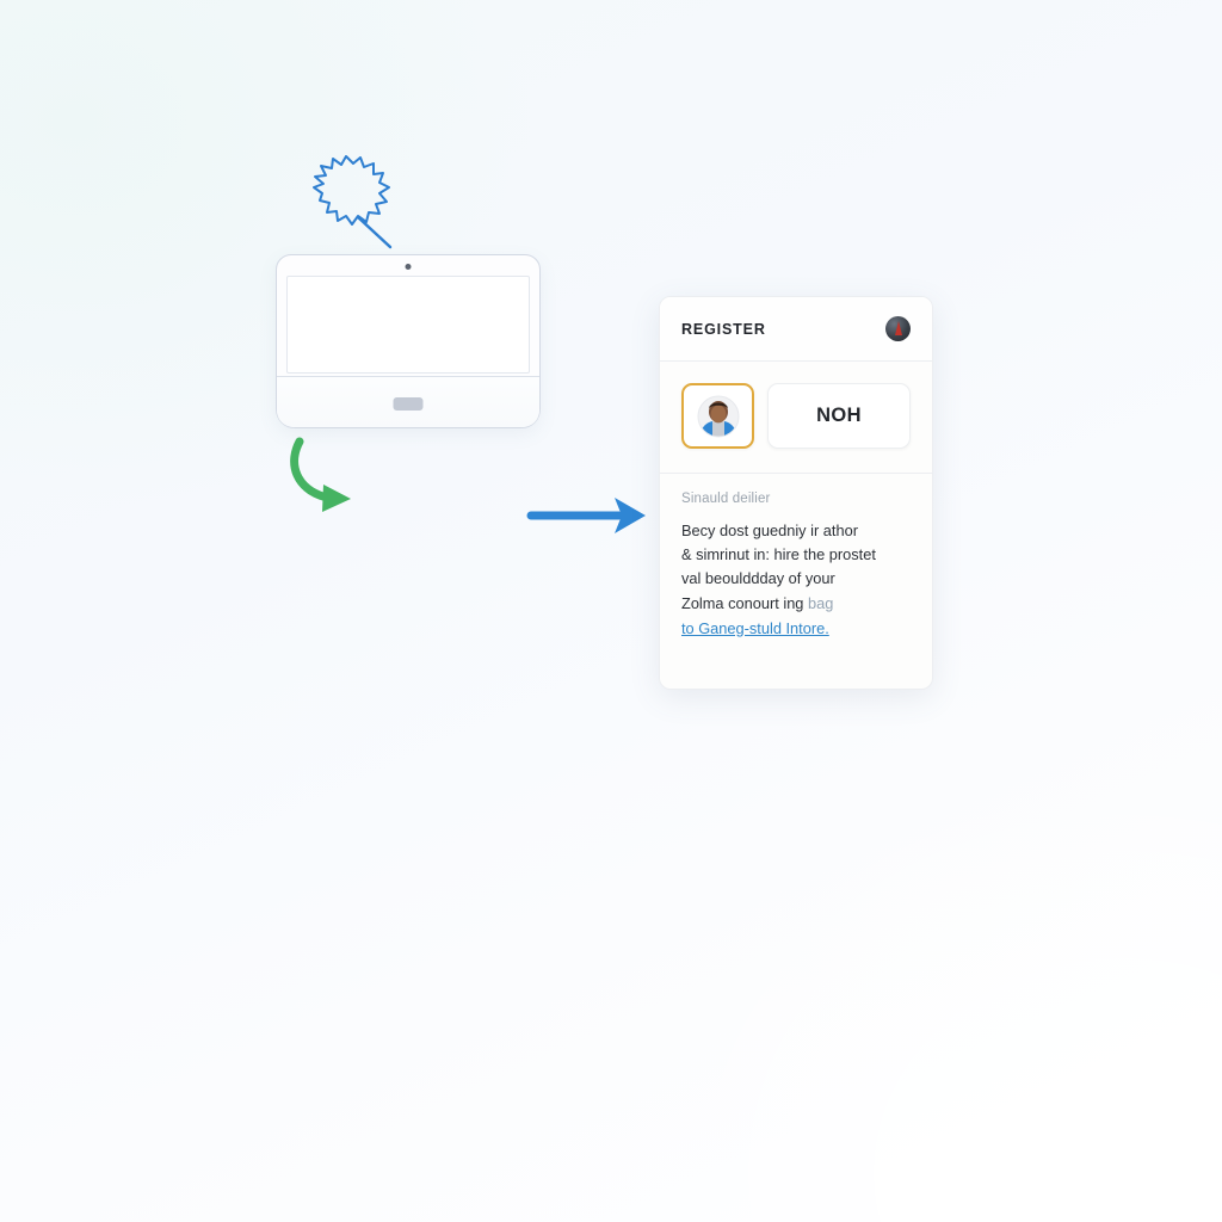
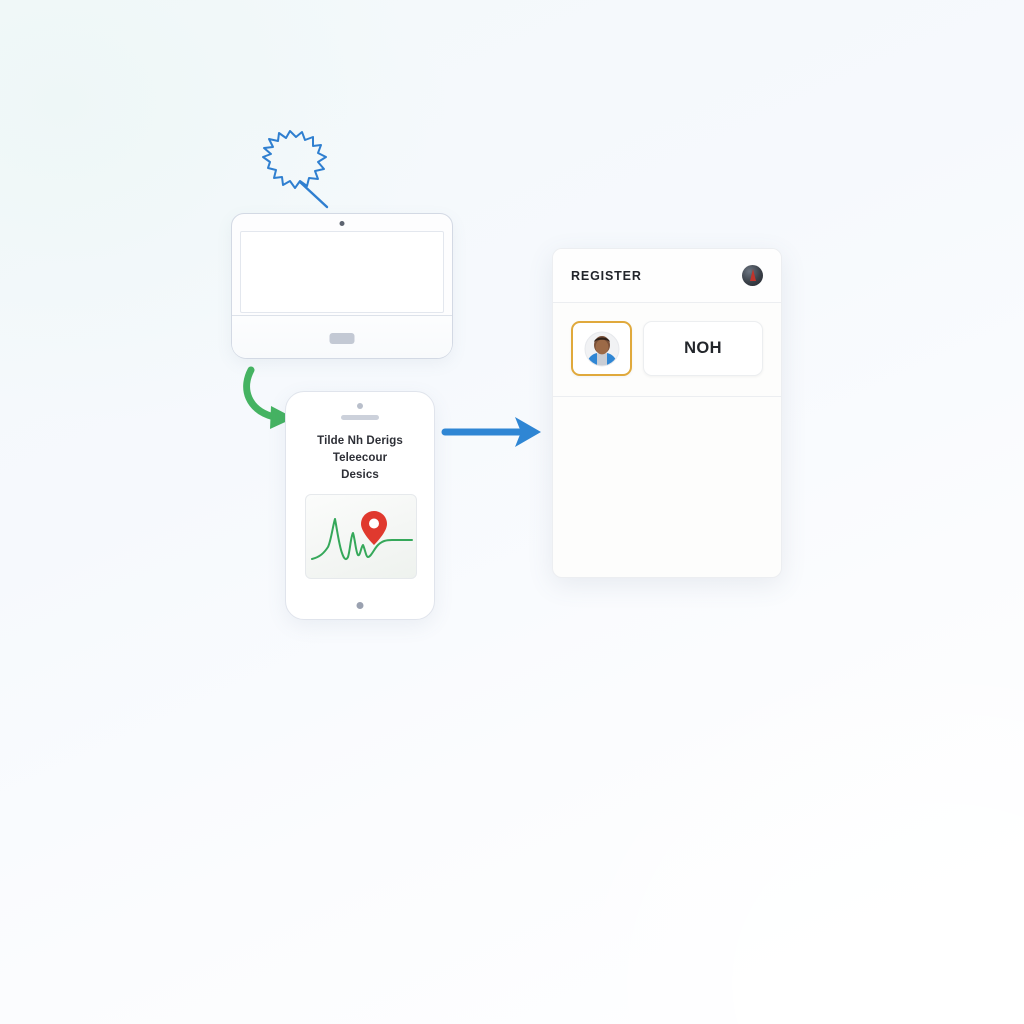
+ Tilde Nh Derigs
+ Teleecour
+ Desics
  REGISTER
  NOH
- Sinauld deilier
- Becy dost guedniy ir athor
- & simrinut in: hire the prostet
- val beoulddday of your
- Zolma conourt ing bag
- to Ganeg-stuld Intore.
